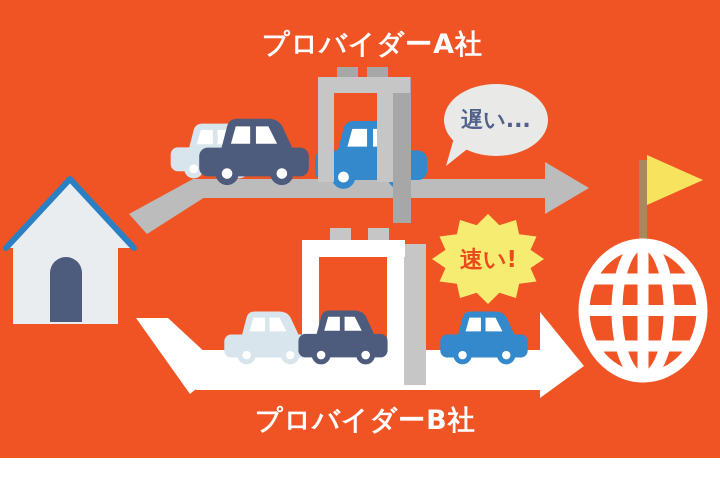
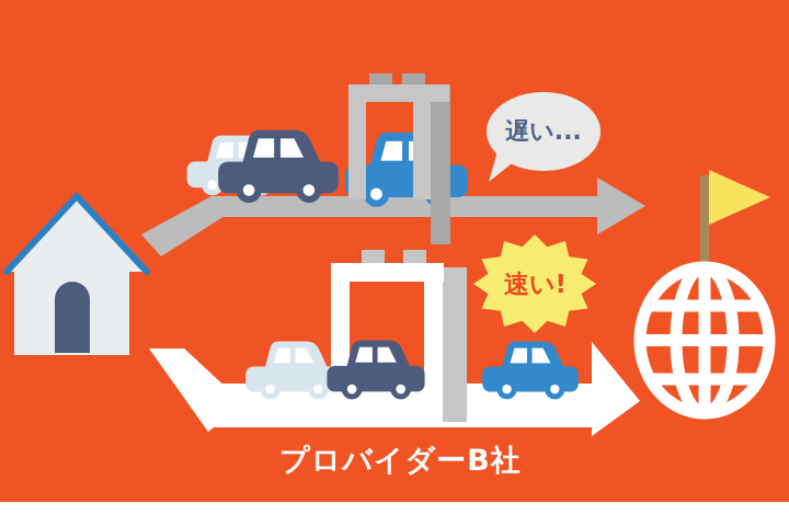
  遅い...
  速い!
- プロバイダーA社
  プロバイダーB社
